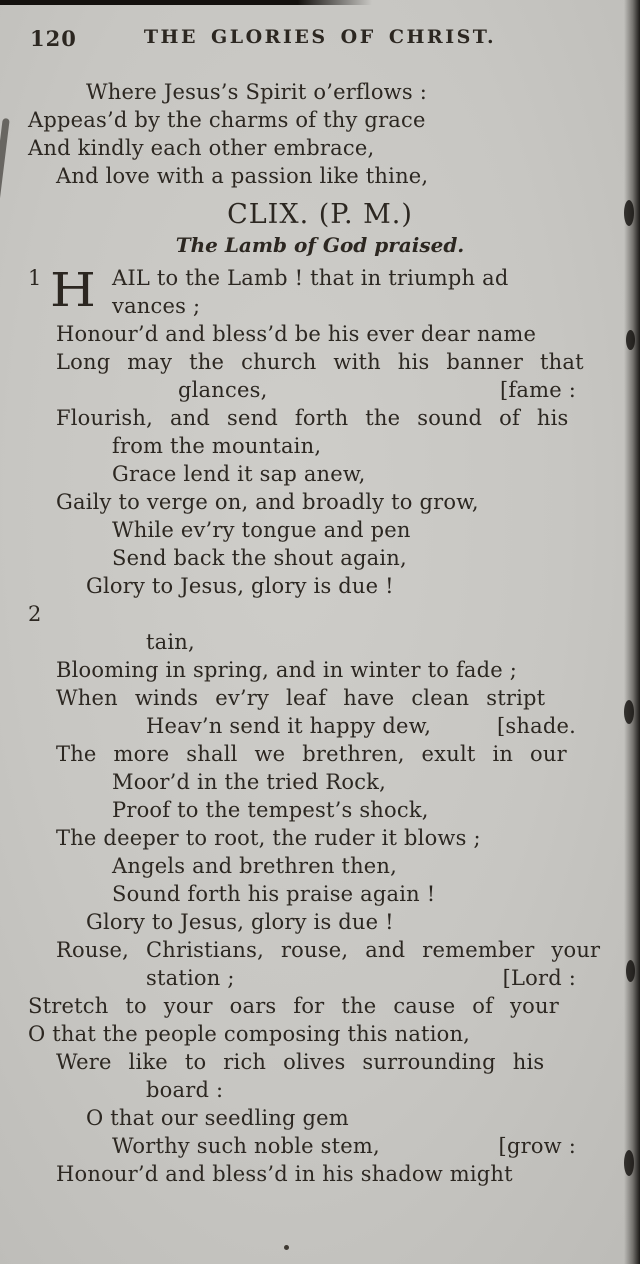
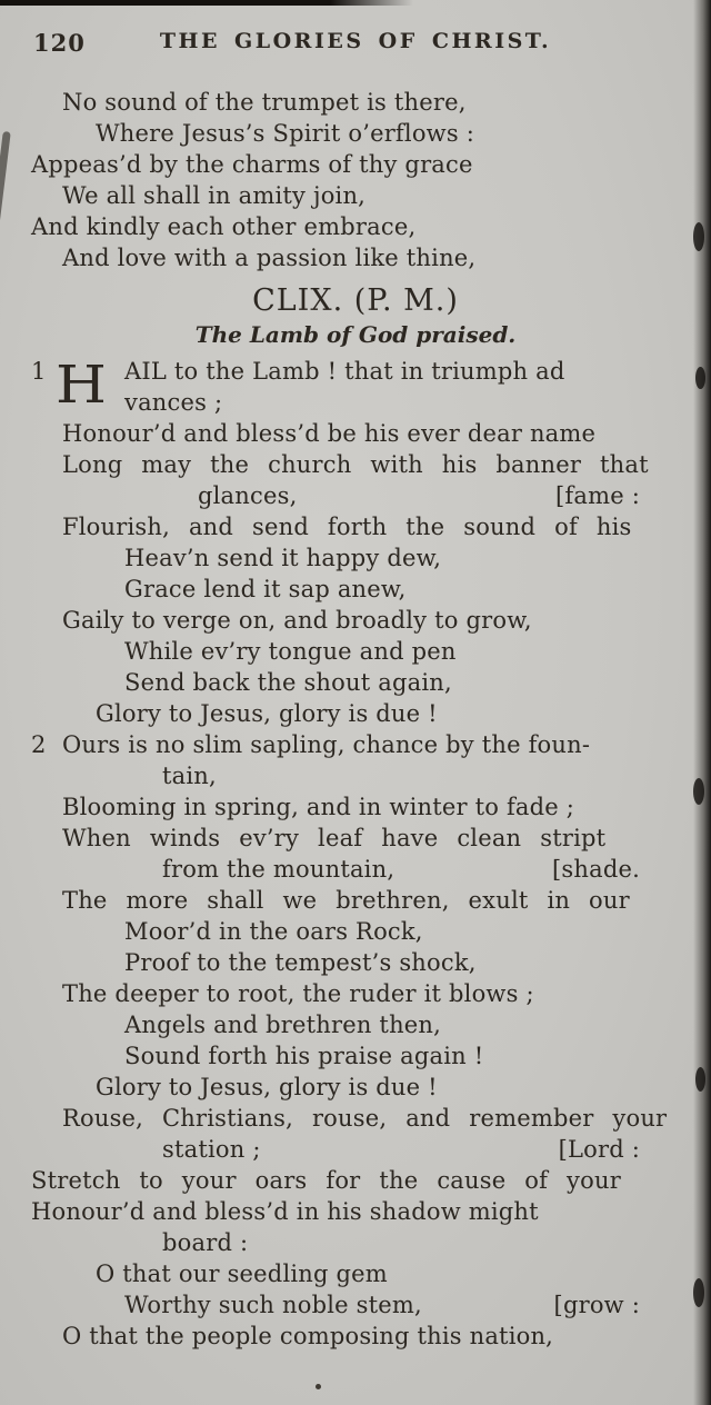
  120
  THE GLORIES OF CHRIST.
+ No sound of the trumpet is there,
  Where Jesus’s Spirit o’erflows :
  Appeas’d by the charms of thy grace
+ We all shall in amity join,
  And kindly each other embrace,
  And love with a passion like thine,
  CLIX. (P. M.)
  The Lamb of God praised.
  1
  H
  AIL to the Lamb ! that in triumph ad
  vances ;
  Honour’d and bless’d be his ever dear name
  Long may the church with his banner that
  glances,
  [fame :
  Flourish, and send forth the sound of his
- from the mountain,
+ Heav’n send it happy dew,
  Grace lend it sap anew,
  Gaily to verge on, and broadly to grow,
  While ev’ry tongue and pen
  Send back the shout again,
  Glory to Jesus, glory is due !
  2
+ Ours is no slim sapling, chance by the foun-
  tain,
  Blooming in spring, and in winter to fade ;
  When winds ev’ry leaf have clean stript
- Heav’n send it happy dew,
+ from the mountain,
  [shade.
  The more shall we brethren, exult in our
- Moor’d in the tried Rock,
+ Moor’d in the oars Rock,
  Proof to the tempest’s shock,
  The deeper to root, the ruder it blows ;
  Angels and brethren then,
  Sound forth his praise again !
  Glory to Jesus, glory is due !
  Rouse, Christians, rouse, and remember your
  station ;
  [Lord :
  Stretch to your oars for the cause of your
- O that the people composing this nation,
+ Honour’d and bless’d in his shadow might
- Were like to rich olives surrounding his
  board :
  O that our seedling gem
  Worthy such noble stem,
  [grow :
- Honour’d and bless’d in his shadow might
+ O that the people composing this nation,
